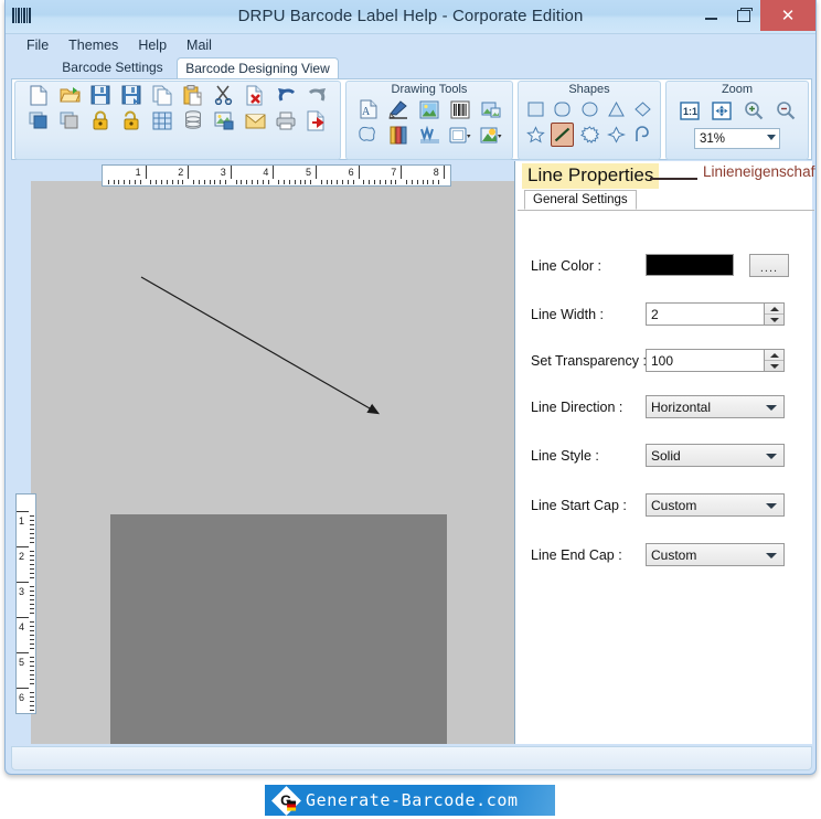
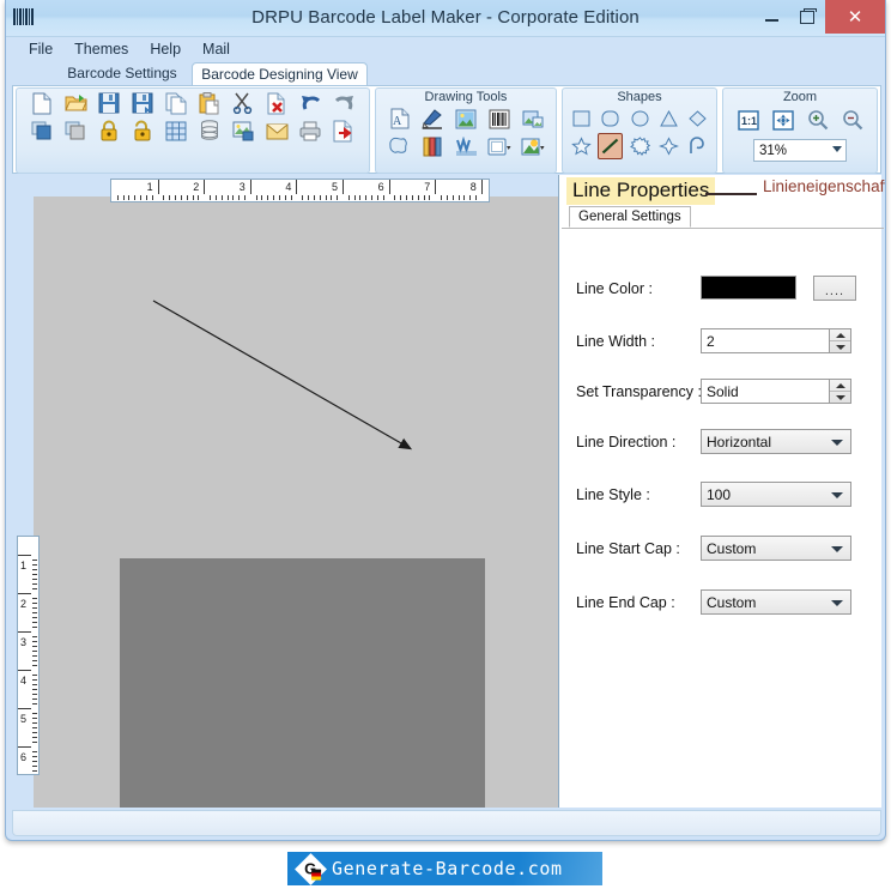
- DRPU Barcode Label Help - Corporate Edition
+ DRPU Barcode Label Maker - Corporate Edition
  ✕
  File
  Themes
  Help
  Mail
  Barcode Settings
  Barcode Designing View
  Drawing Tools
  A
  Shapes
  Zoom
  1:1
  31%
  1
  2
  3
  4
  5
  6
  7
  8
  1
  2
  3
  4
  5
  6
  Line Properties
  Linieneigenschaf
  General Settings
  Line Color :
  ....
  Line Width :
  2
  Set Transparency
- 100
+ Solid
  Line Direction :
  Horizontal
  Line Style :
- Solid
+ 100
  Line Start Cap :
  Custom
  Line End Cap :
  Custom
  Generate-Barcode.com
